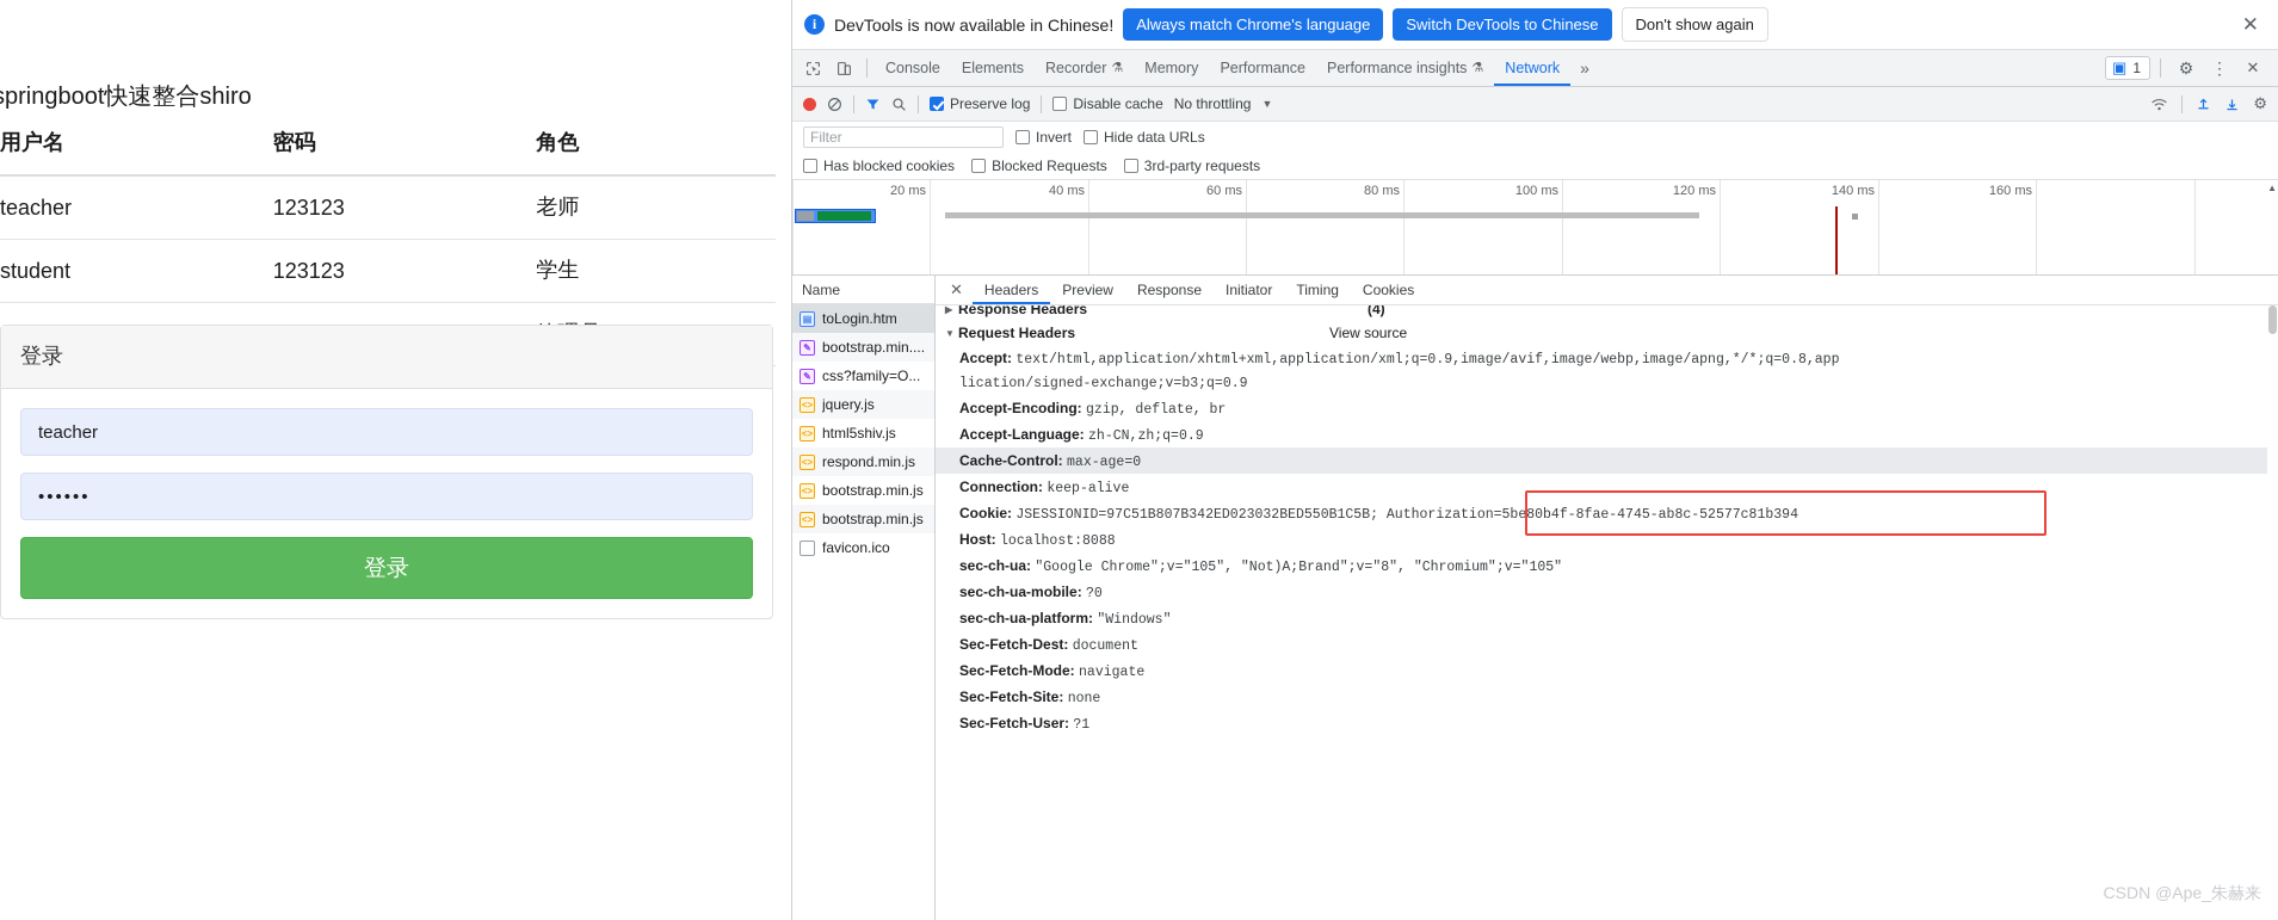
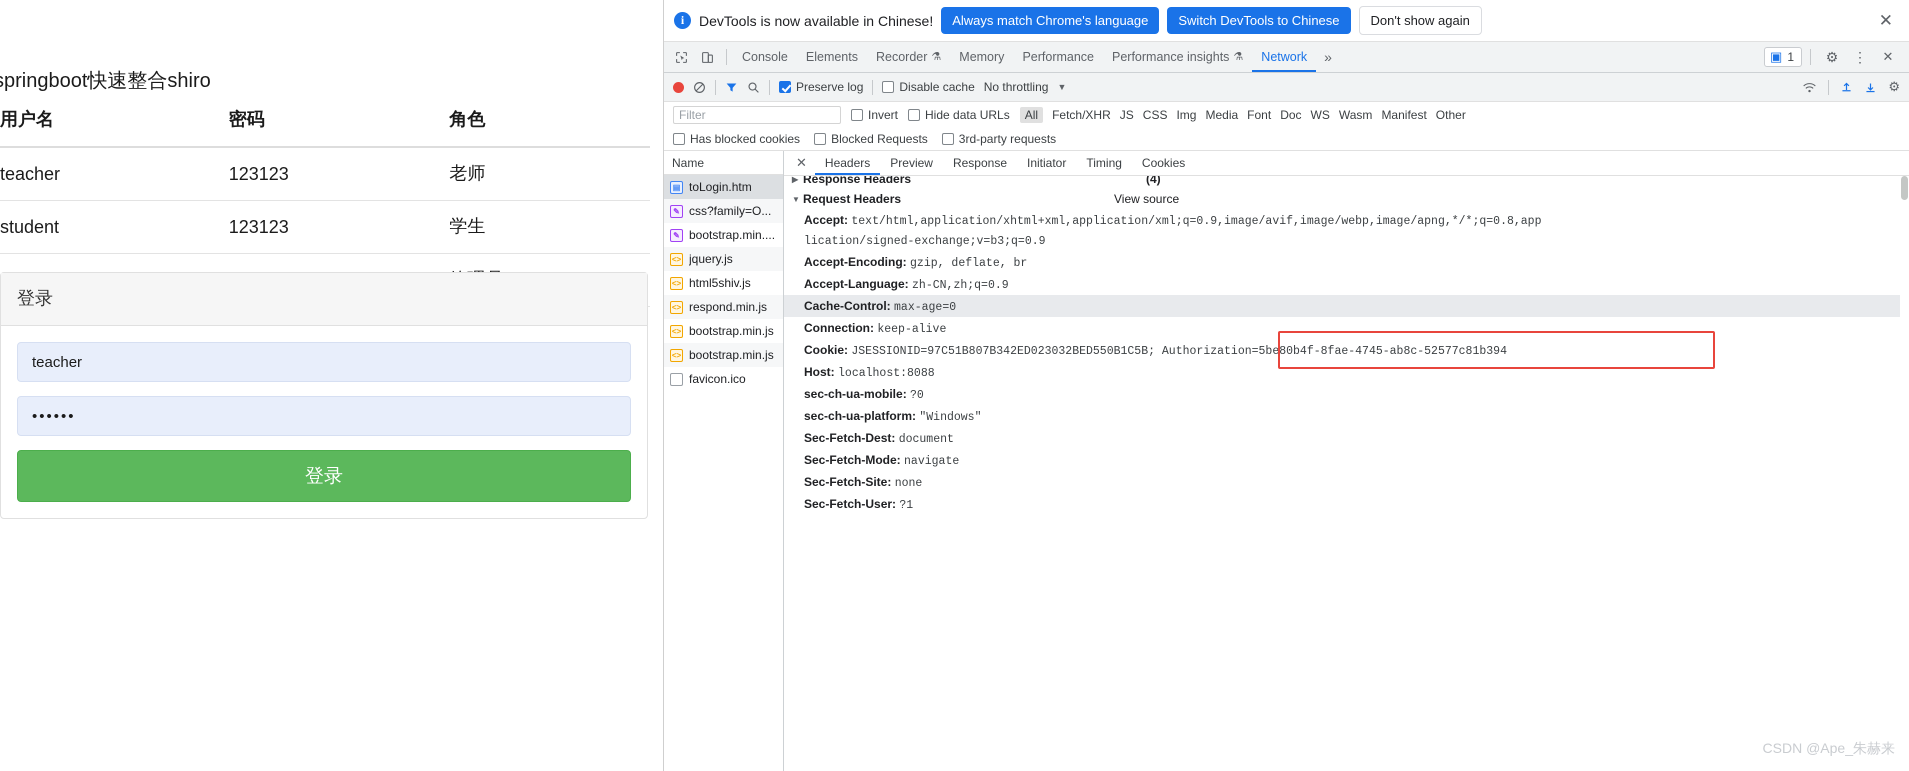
  pringboot快速整合shiro
  用户名	密码	角色
  teacher	123123	老师
  student	123123	学生
  登录
  teacher
  ••••••
  登录
  i
  DevTools is now available in Chinese!
  Always match Chrome's language
  Switch DevTools to Chinese
  Don't show again
  ✕
  Console
  Elements
  Recorder
  ⚗
  Memory
  Performance
  Performance insights
  ⚗
  Network
  »
  ▣
  1
  ⚙
  ⋮
  ✕
  Preserve log
  Disable cache
  No throttling
  ▼
  ⚙
  Filter
  Invert
  Hide data URLs
+ All
+ Fetch/XHR
+ JS
+ CSS
+ Img
+ Media
+ Font
+ Doc
+ WS
+ Wasm
+ Manifest
+ Other
  Has blocked cookies
  Blocked Requests
  3rd-party requests
- 20 ms
- 40 ms
- 60 ms
- 80 ms
- 100 ms
- 120 ms
- 140 ms
- 160 ms
- ▲
  Name
  ▤
  toLogin.htm
  ✎
- bootstrap.min....
+ css?family=O...
  ✎
- css?family=O...
+ bootstrap.min....
  <>
  jquery.js
  <>
  html5shiv.js
  <>
  respond.min.js
  <>
  bootstrap.min.js
  <>
  bootstrap.min.js
  favicon.ico
  ✕
  Headers
  Preview
  Response
  Initiator
  Timing
  Cookies
  ▶
  Response Headers
  (4)
  ▼
  Request Headers
  View source
  Accept: text/html,application/xhtml+xml,application/xml;q=0.9,image/avif,image/webp,image/apng,*/*;q=0.8,app
  lication/signed-exchange;v=b3;q=0.9
  Accept-Encoding: gzip, deflate, br
  Accept-Language: zh-CN,zh;q=0.9
  Cache-Control: max-age=0
  Connection: keep-alive
  Cookie: JSESSIONID=97C51B807B342ED023032BED550B1C5B; Authorization=5be80b4f-8fae-4745-ab8c-52577c81b394
  Host: localhost:8088
- sec-ch-ua: "Google Chrome";v="105", "Not)A;Brand";v="8", "Chromium";v="105"
  sec-ch-ua-mobile: ?0
  sec-ch-ua-platform: "Windows"
  Sec-Fetch-Dest: document
  Sec-Fetch-Mode: navigate
  Sec-Fetch-Site: none
  Sec-Fetch-User: ?1
  CSDN @Ape_朱赫来
